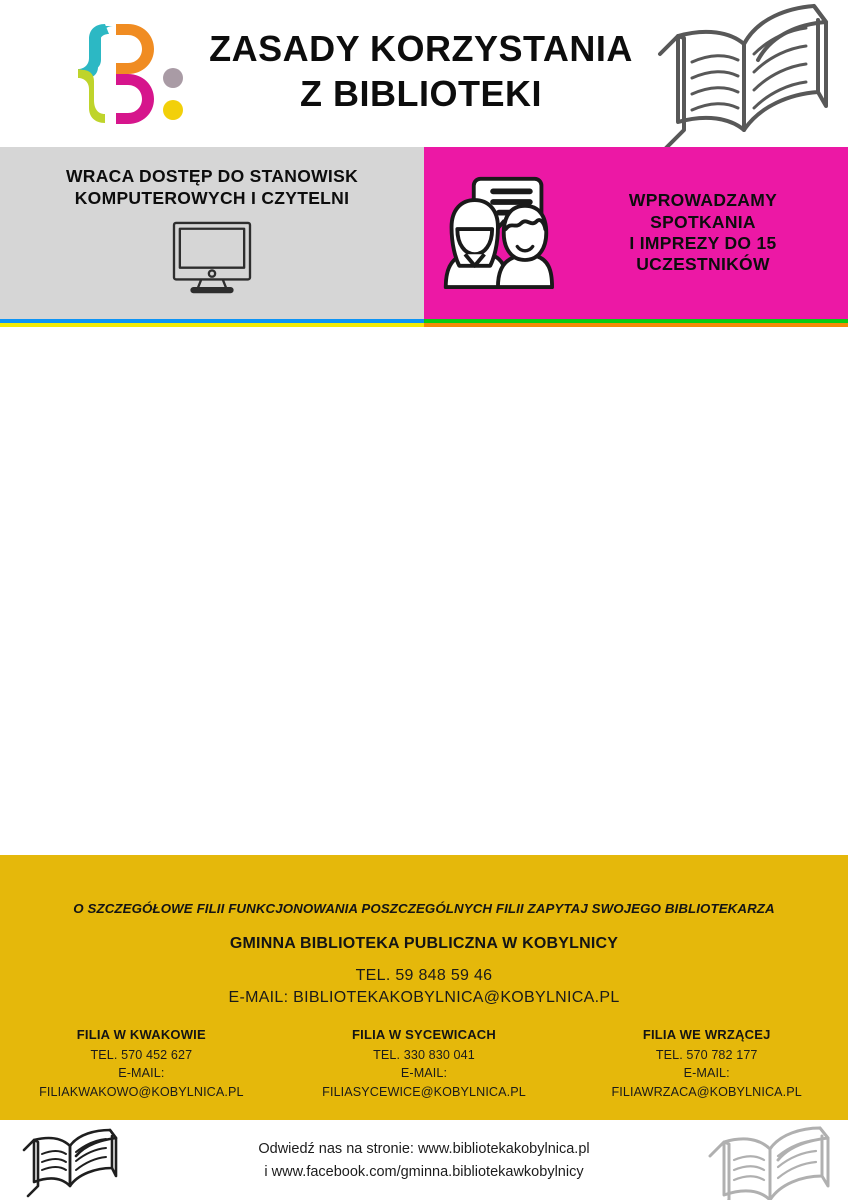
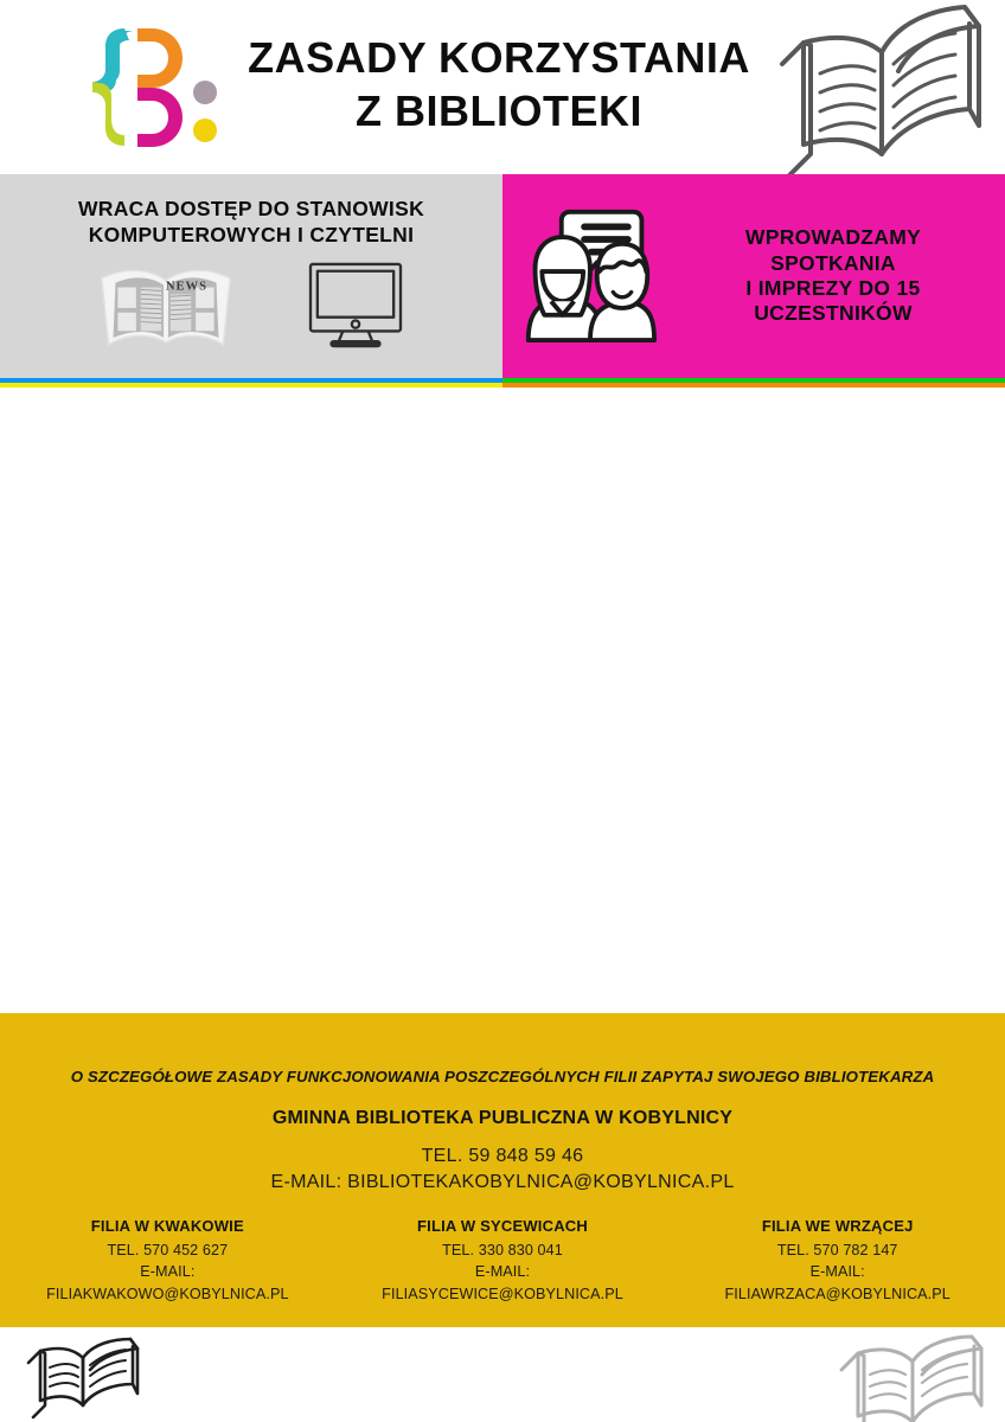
  ZASADY KORZYSTANIA
  Z BIBLIOTEKI
  WRACA DOSTĘP DO STANOWISK
  KOMPUTEROWYCH I CZYTELNI
+ NEWS
  WPROWADZAMY
  SPOTKANIA
  I IMPREZY DO 15
  UCZESTNIKÓW
- O SZCZEGÓŁOWE FILII FUNKCJONOWANIA POSZCZEGÓLNYCH FILII ZAPYTAJ SWOJEGO BIBLIOTEKARZA
+ O SZCZEGÓŁOWE ZASADY FUNKCJONOWANIA POSZCZEGÓLNYCH FILII ZAPYTAJ SWOJEGO BIBLIOTEKARZA
  GMINNA BIBLIOTEKA PUBLICZNA W KOBYLNICY
  TEL. 59 848 59 46
  E-MAIL: BIBLIOTEKAKOBYLNICA@KOBYLNICA.PL
  FILIA W KWAKOWIE
  TEL. 570 452 627
  E-MAIL:
  FILIAKWAKOWO@KOBYLNICA.PL
  FILIA W SYCEWICACH
  TEL. 330 830 041
  E-MAIL:
  FILIASYCEWICE@KOBYLNICA.PL
  FILIA WE WRZĄCEJ
- TEL. 570 782 177
+ TEL. 570 782 147
  E-MAIL:
  FILIAWRZACA@KOBYLNICA.PL
- Odwiedź nas na stronie: www.bibliotekakobylnica.pl
- i www.facebook.com/gminna.bibliotekawkobylnicy
